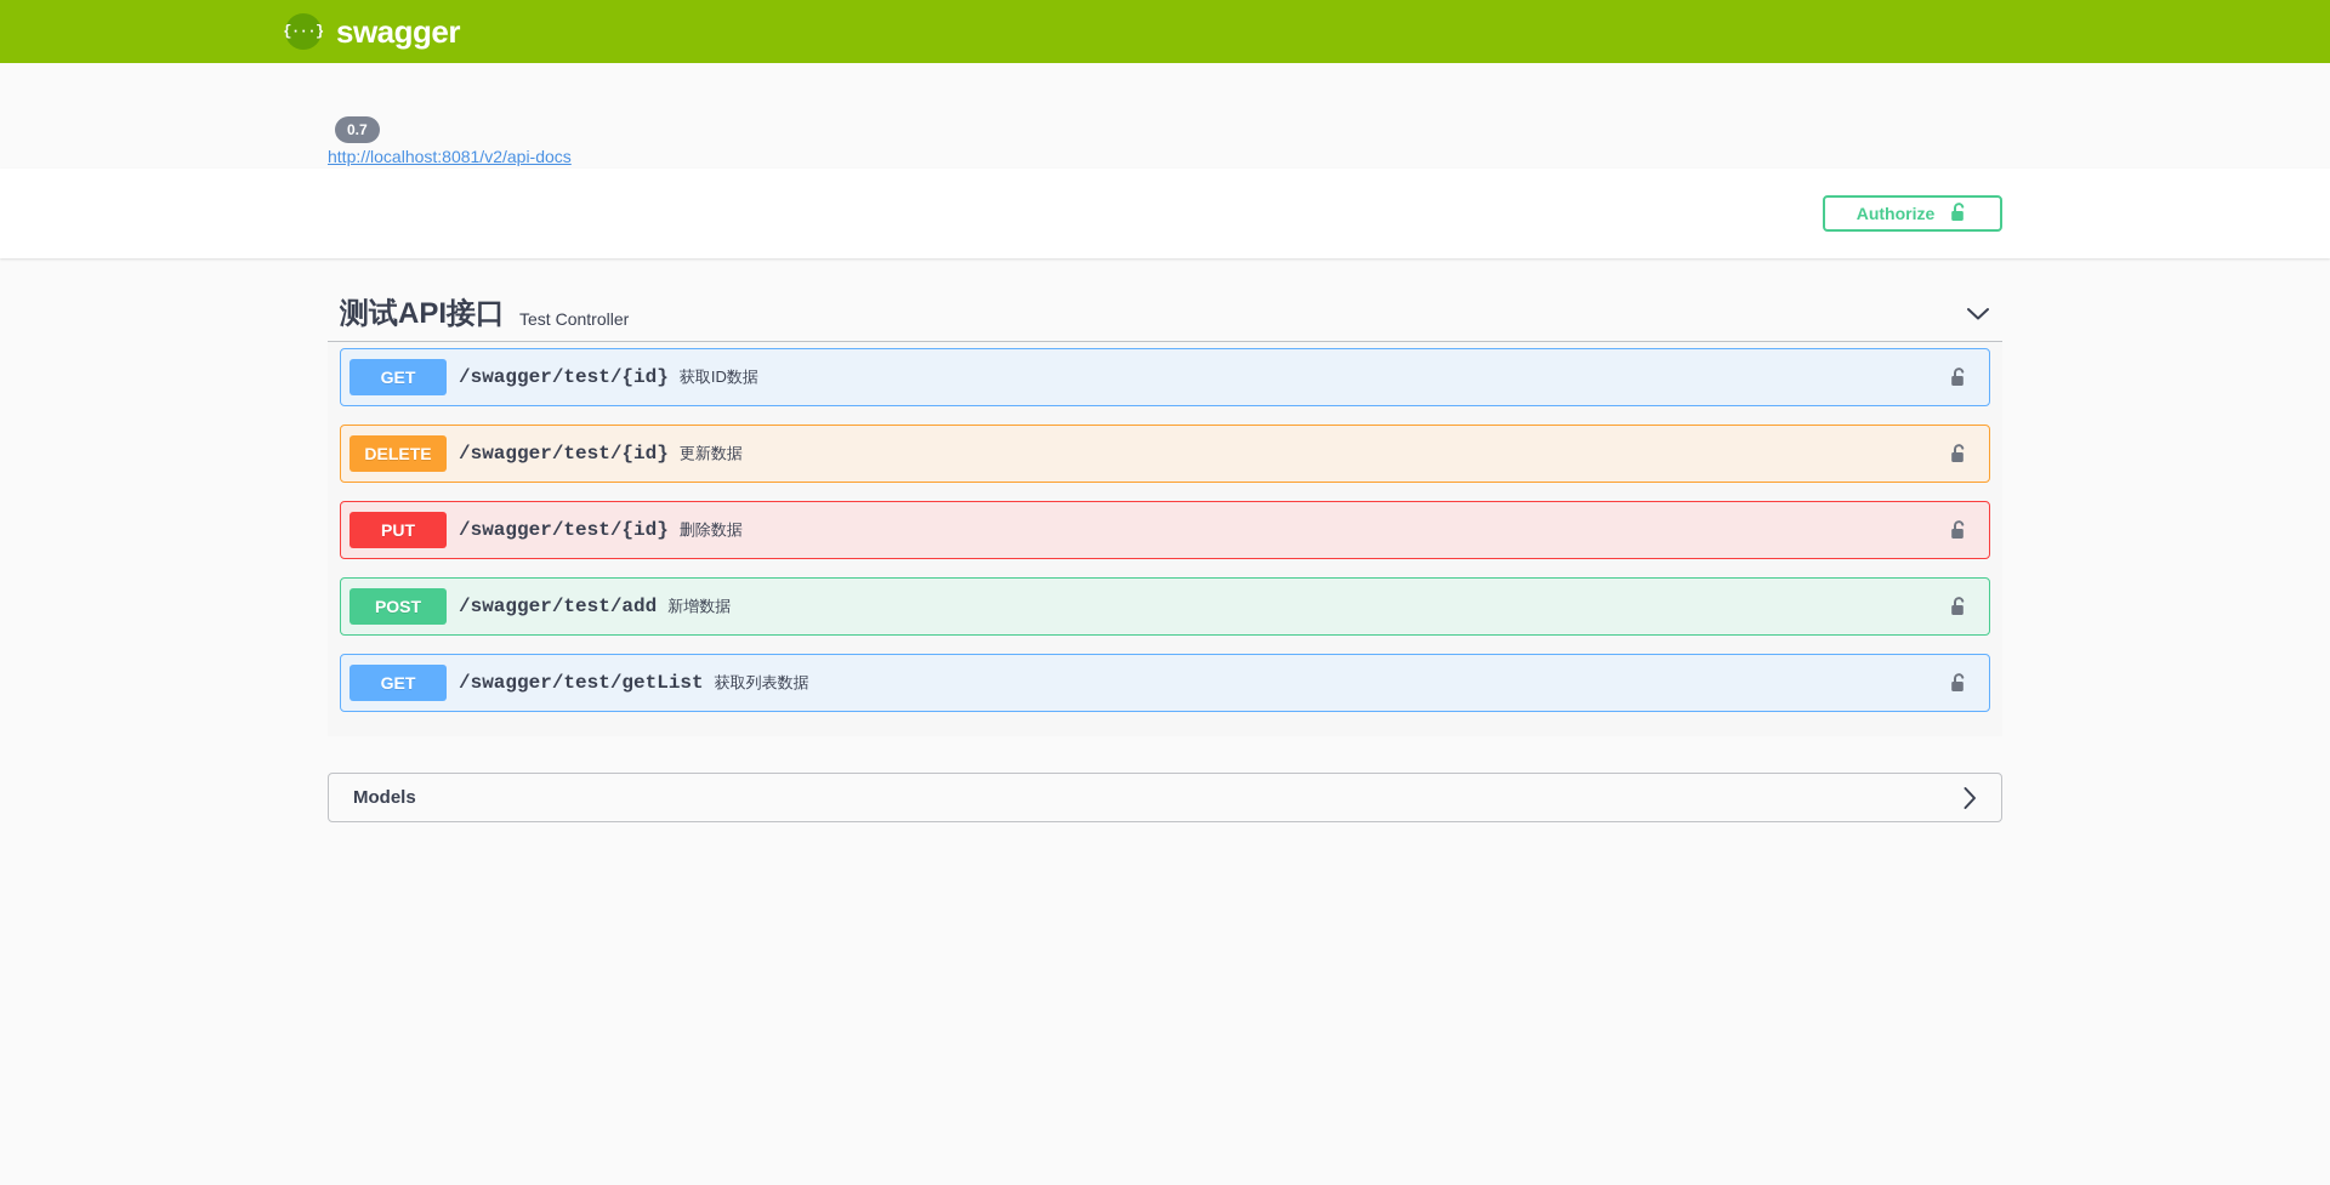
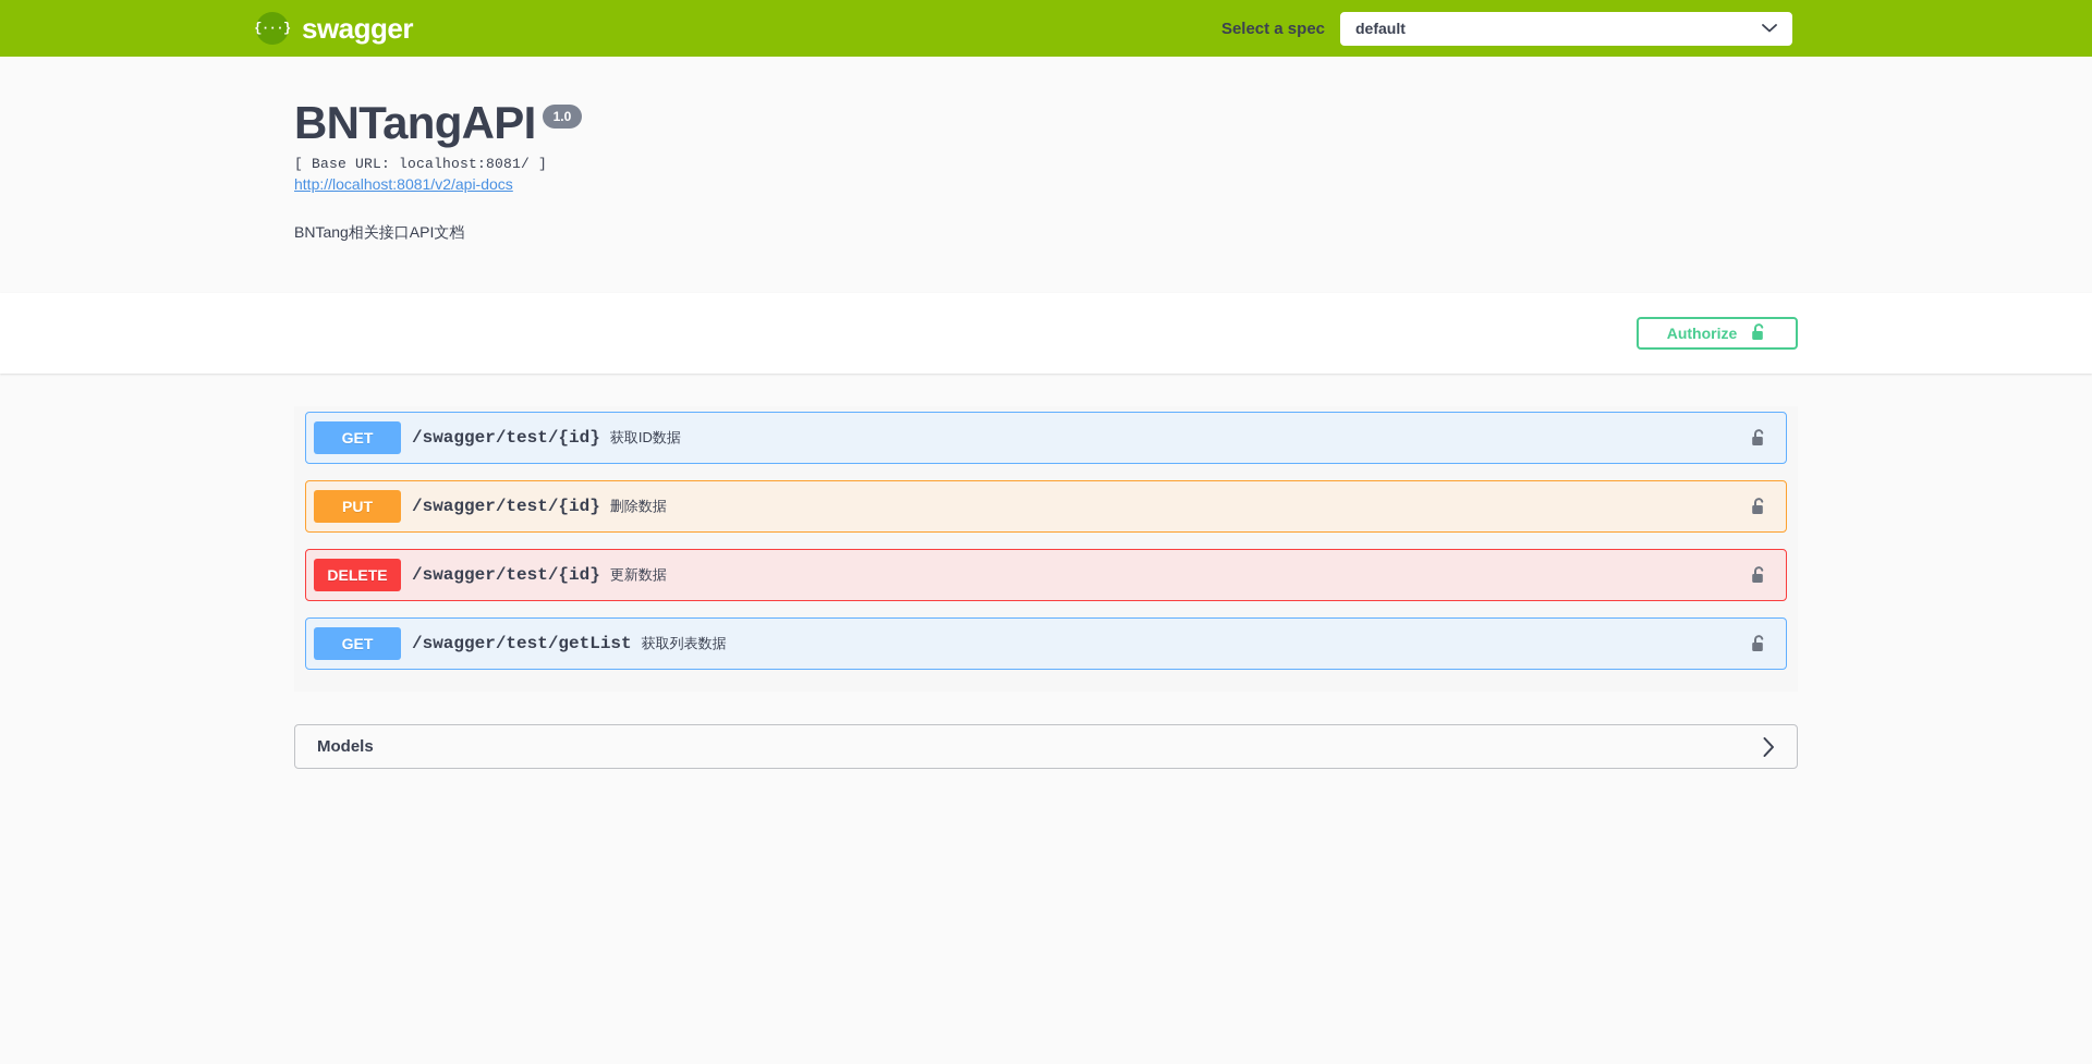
  {···}
  swagger
+ Select a spec
+ default
+ BNTangAPI
- 0.7
+ 1.0
+ [ Base URL: localhost:8081/ ]
  http://localhost:8081/v2/api-docs
+ BNTang相关接口API文档
  Authorize
- 测试API接口
- Test Controller
  GET
  /swagger/test/{id}
  获取ID数据
- DELETE
+ PUT
  /swagger/test/{id}
- 更新数据
+ 删除数据
- PUT
+ DELETE
  /swagger/test/{id}
- 删除数据
+ 更新数据
- POST
- /swagger/test/add
- 新增数据
  GET
  /swagger/test/getList
  获取列表数据
  Models
